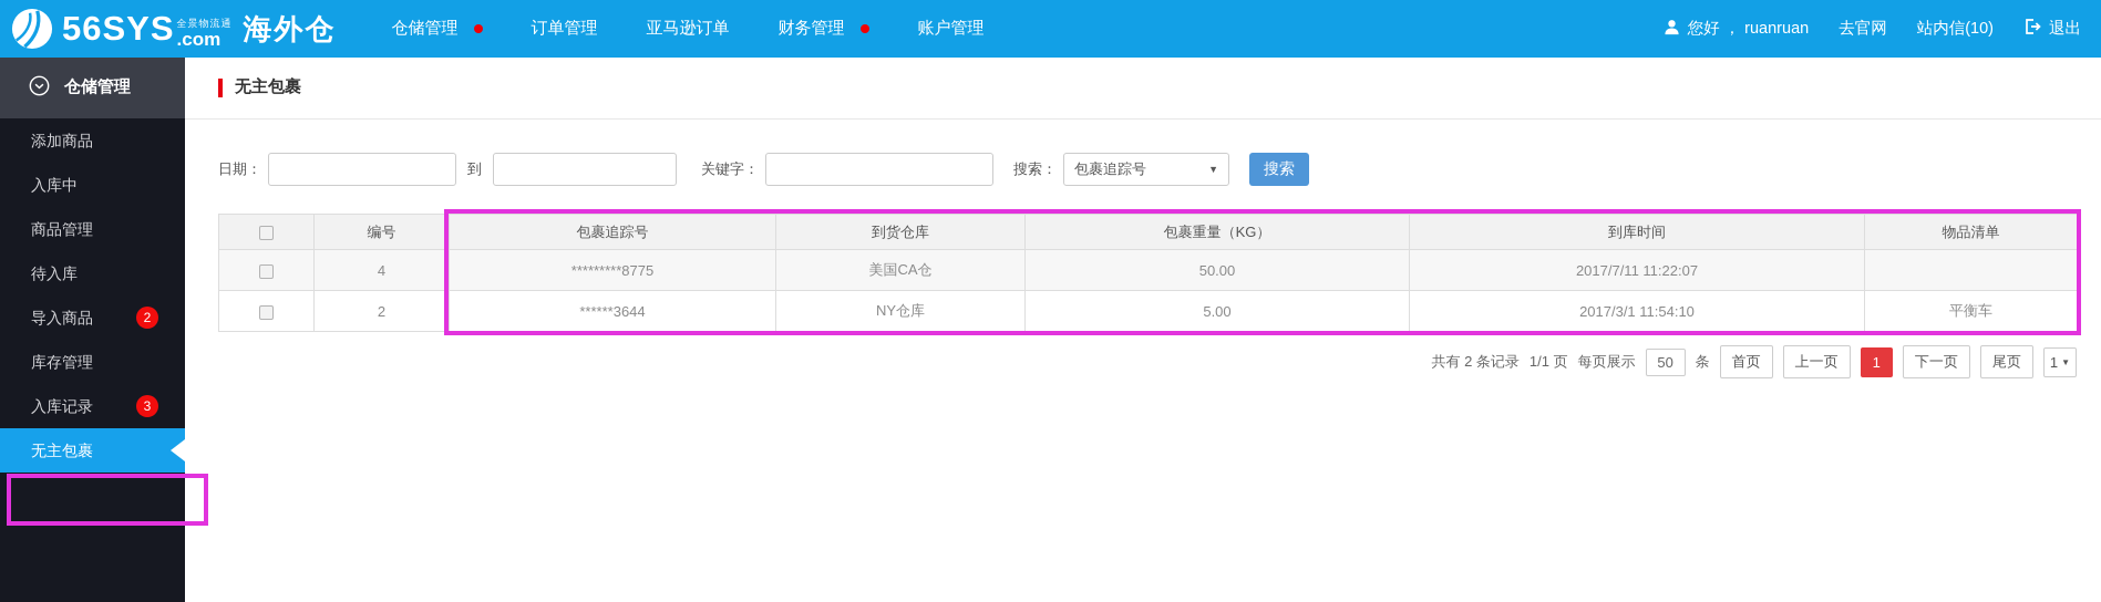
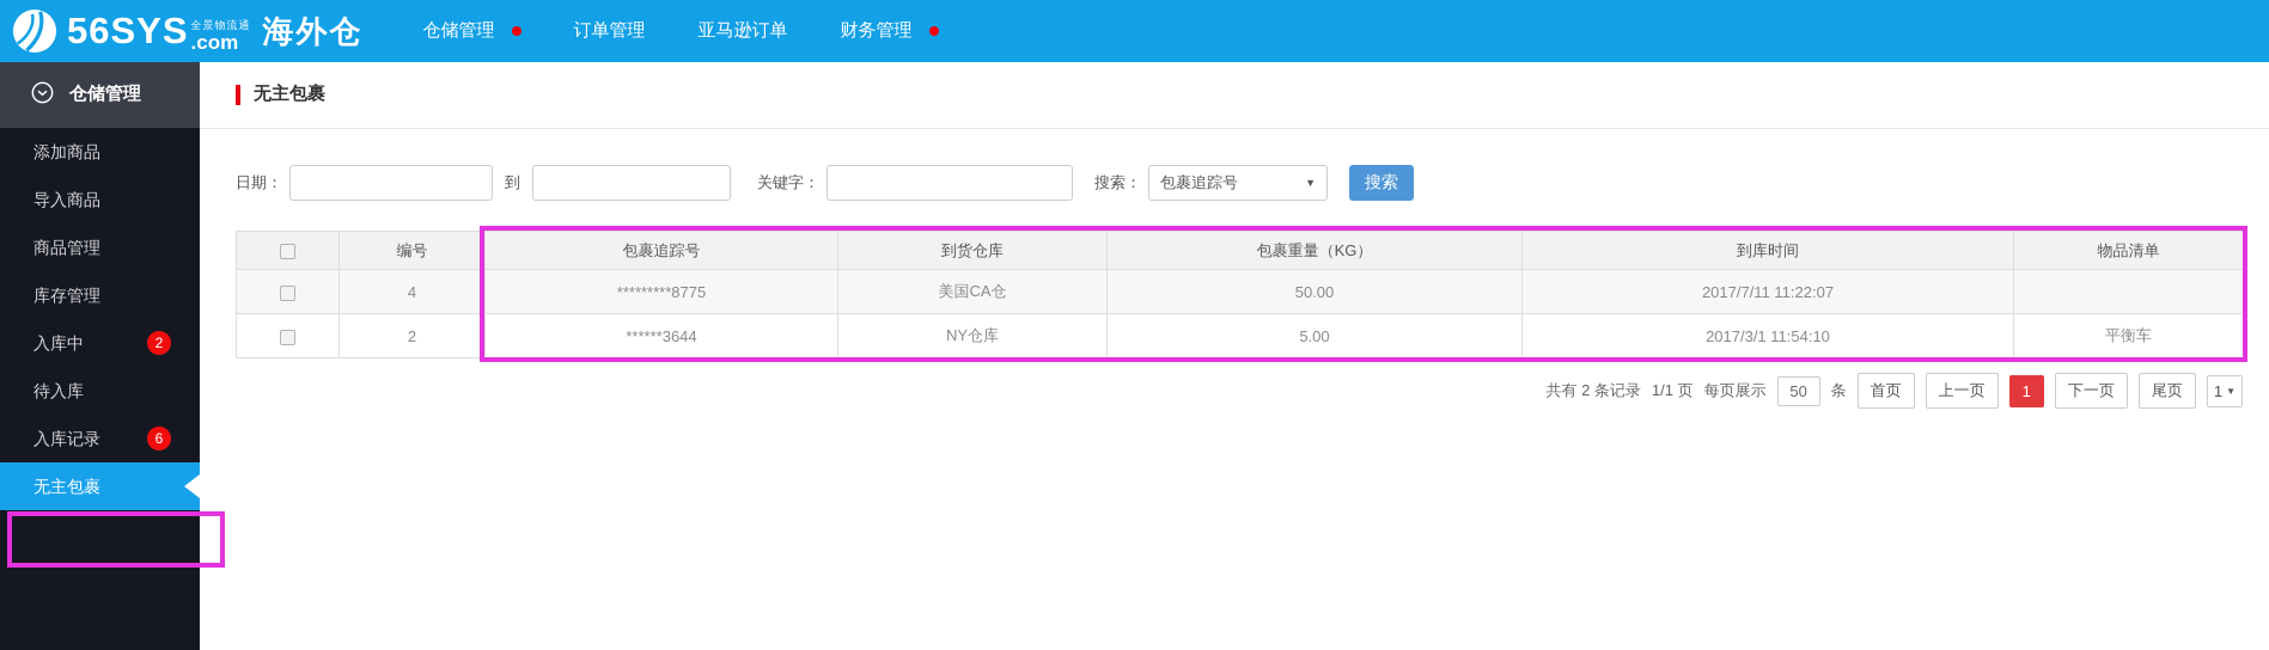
  56SYS
  全景物流通
  .com
  海外仓
  仓储管理
  订单管理
  亚马逊订单
  财务管理
- 账户管理
- 您好 ， ruanruan
- 去官网
- 站内信(10)
- 退出
  仓储管理
  添加商品
- 入库中
+ 导入商品
  商品管理
- 待入库
+ 库存管理
- 导入商品
+ 入库中
  2
- 库存管理
+ 待入库
  入库记录
- 3
+ 6
  无主包裹
  无主包裹
  日期：
  到
  关键字：
  搜索：
  包裹追踪号
  ▼
  搜索
  	编号	包裹追踪号	到货仓库	包裹重量（KG）	到库时间	物品清单
  	4	*********8775	美国CA仓	50.00	2017/7/11 11:22:07
  	2	******3644	NY仓库	5.00	2017/3/1 11:54:10	平衡车
  共有 2 条记录
  1/1 页
  每页展示
  50
  条
  首页
  上一页
  1
  下一页
  尾页
  1
  ▼
